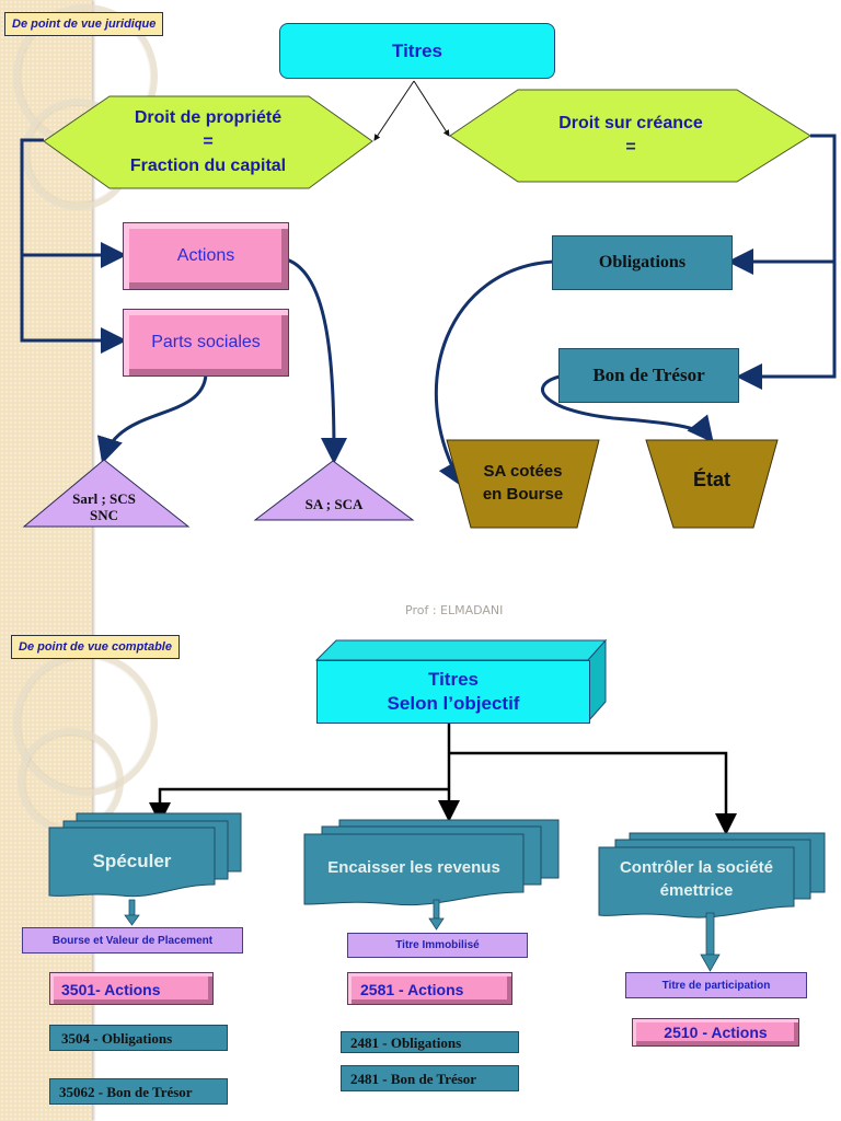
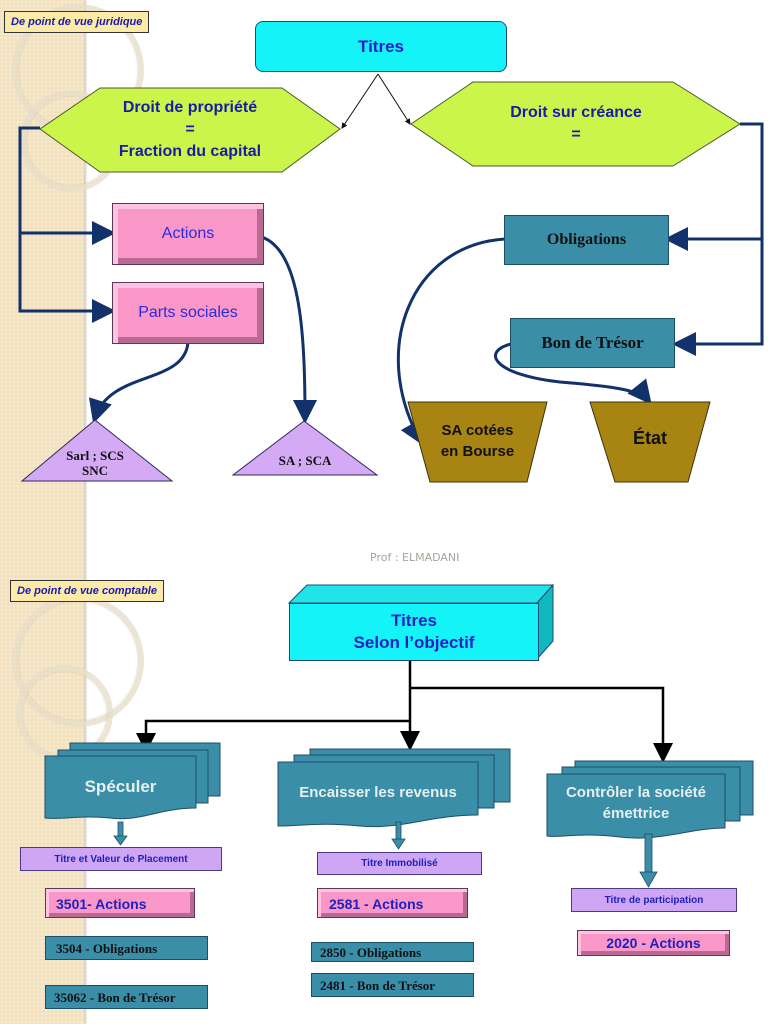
  De point de vue juridique
  Titres
  Droit de propriété
  =
  Fraction du capital
  Droit sur créance
  =
  Actions
  Parts sociales
  Obligations
  Bon de Trésor
  Sarl ; SCS
  SNC
  SA ; SCA
  SA cotées
  en Bourse
  État
  Prof : ELMADANI
  De point de vue comptable
  Titres
  Selon l’objectif
  Spéculer
  Encaisser les revenus
  Contrôler la société
  émettrice
- Bourse et Valeur de Placement
+ Titre et Valeur de Placement
  Titre Immobilisé
  Titre de participation
  3501- Actions
  3504 - Obligations
  35062 - Bon de Trésor
  2581 - Actions
- 2481 - Obligations
+ 2850 - Obligations
  2481 - Bon de Trésor
- 2510 - Actions
+ 2020 - Actions
